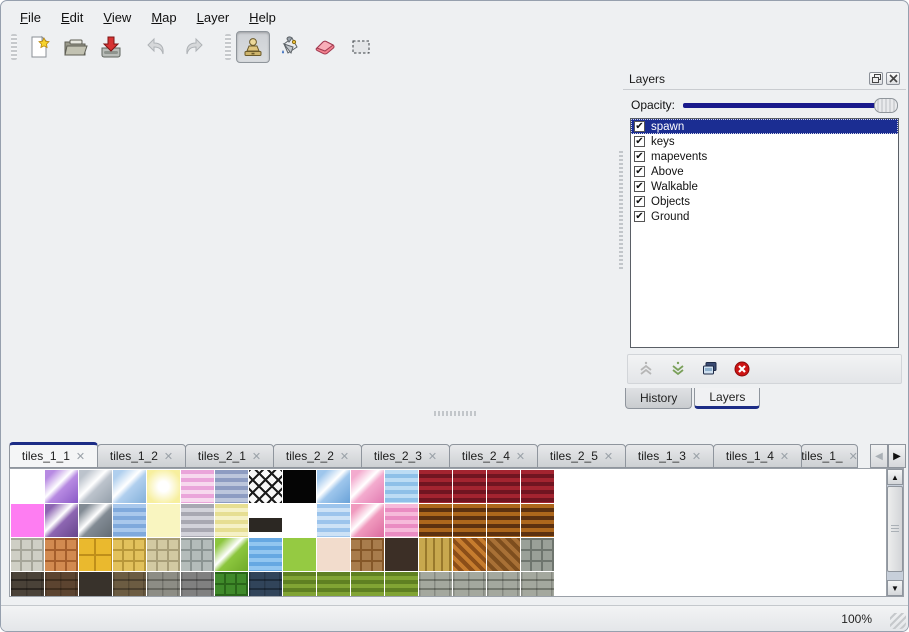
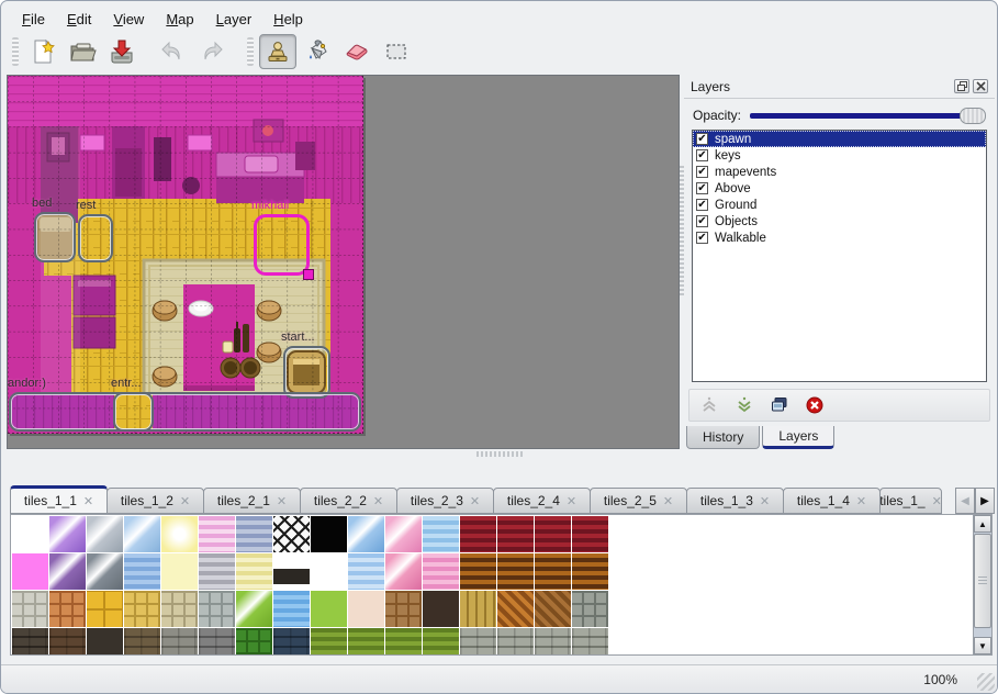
  File
  Edit
  View
  Map
  Layer
  Help
+ bed
+ rest
+ mikhail
+ start...
+ andor:)
+ entr...
  Layers
  Opacity:
  ✔
  spawn
  ✔
  keys
  ✔
  mapevents
  ✔
  Above
  ✔
- Walkable
+ Ground
  ✔
  Objects
  ✔
- Ground
+ Walkable
  History
  Layers
  tiles_1_1
  ✕
  tiles_1_2
  ✕
  tiles_2_1
  ✕
  tiles_2_2
  ✕
  tiles_2_3
  ✕
  tiles_2_4
  ✕
  tiles_2_5
  ✕
  tiles_1_3
  ✕
  tiles_1_4
  ✕
  tiles_1_
  ✕
  ◀
  ▶
  ▲
  ▼
  100%
